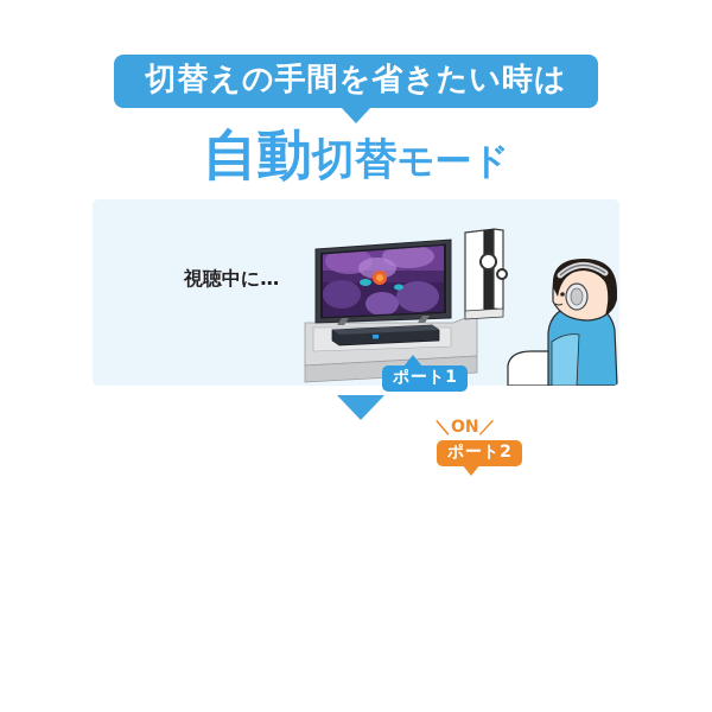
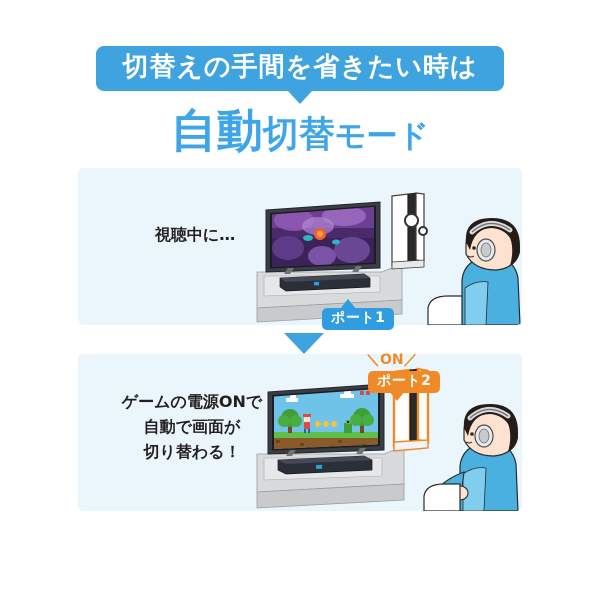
  切替えの手間を省きたい時は
  自動切替モード
  視聴中に…
  ポート1
+ ゲームの電源ONで
+ 自動で画面が
+ 切り替わる！
  ＼ON／
  ポート2
